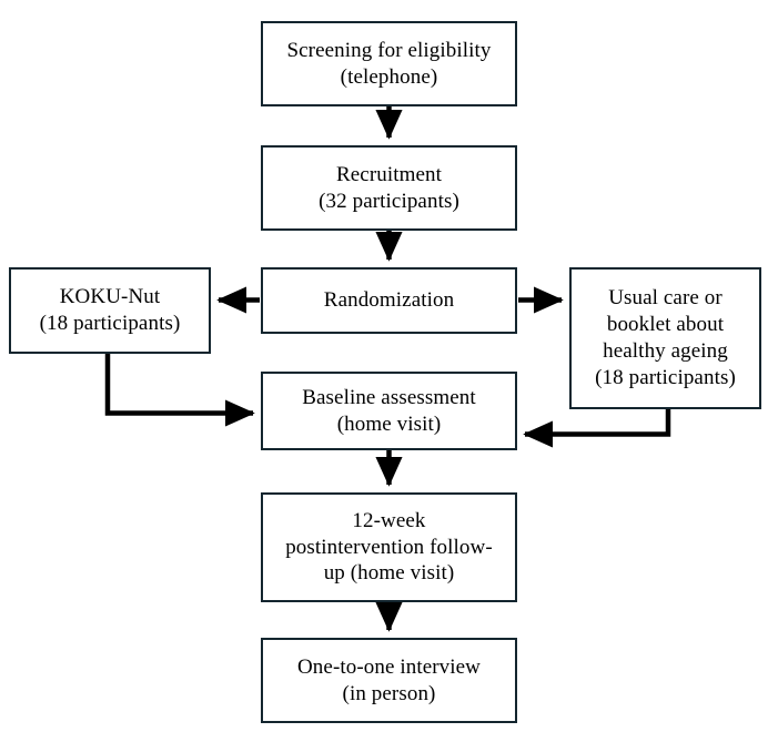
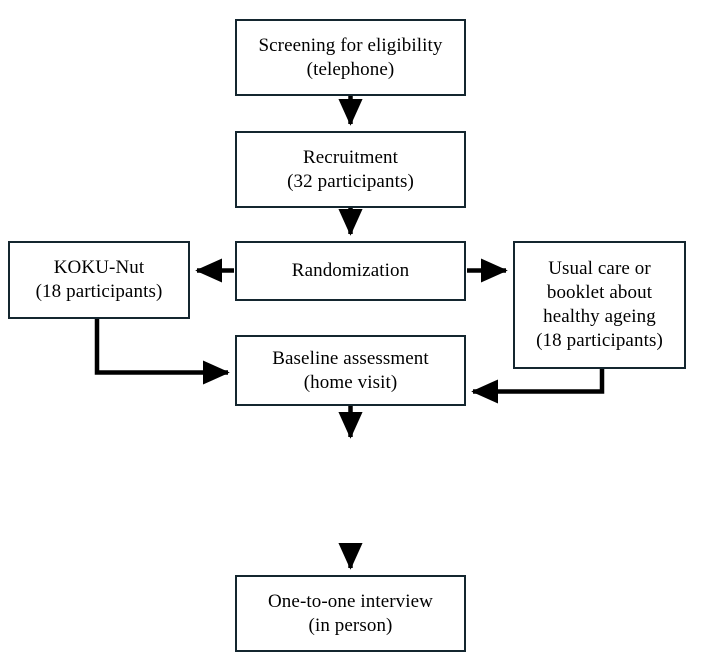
  Screening for eligibility
  (telephone)
  Recruitment
  (32 participants)
  Randomization
  KOKU-Nut
  (18 participants)
  Usual care or
  booklet about
  healthy ageing
  (18 participants)
  Baseline assessment
  (home visit)
- 12-week
- postintervention follow-
- up (home visit)
  One-to-one interview
  (in person)
